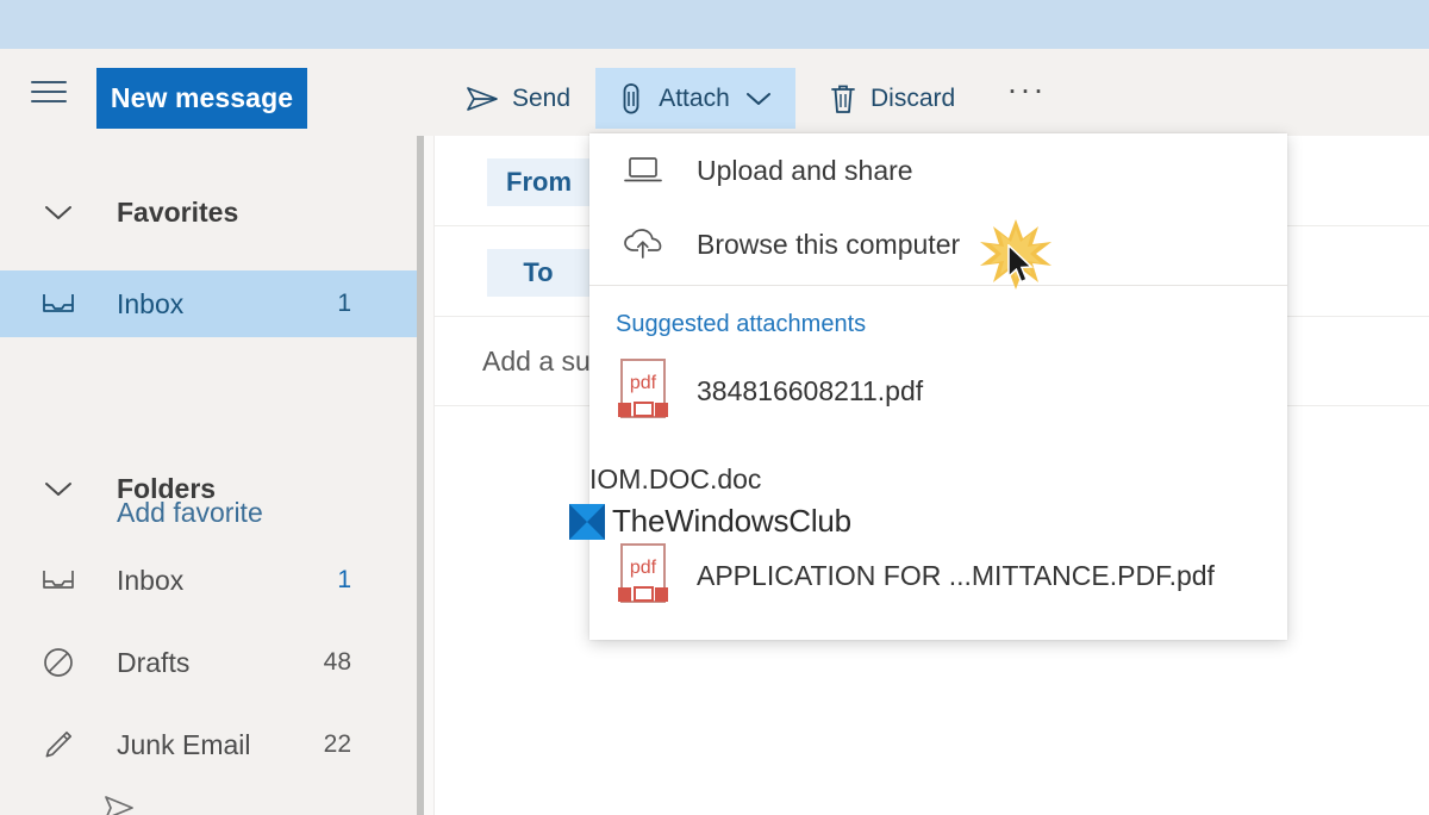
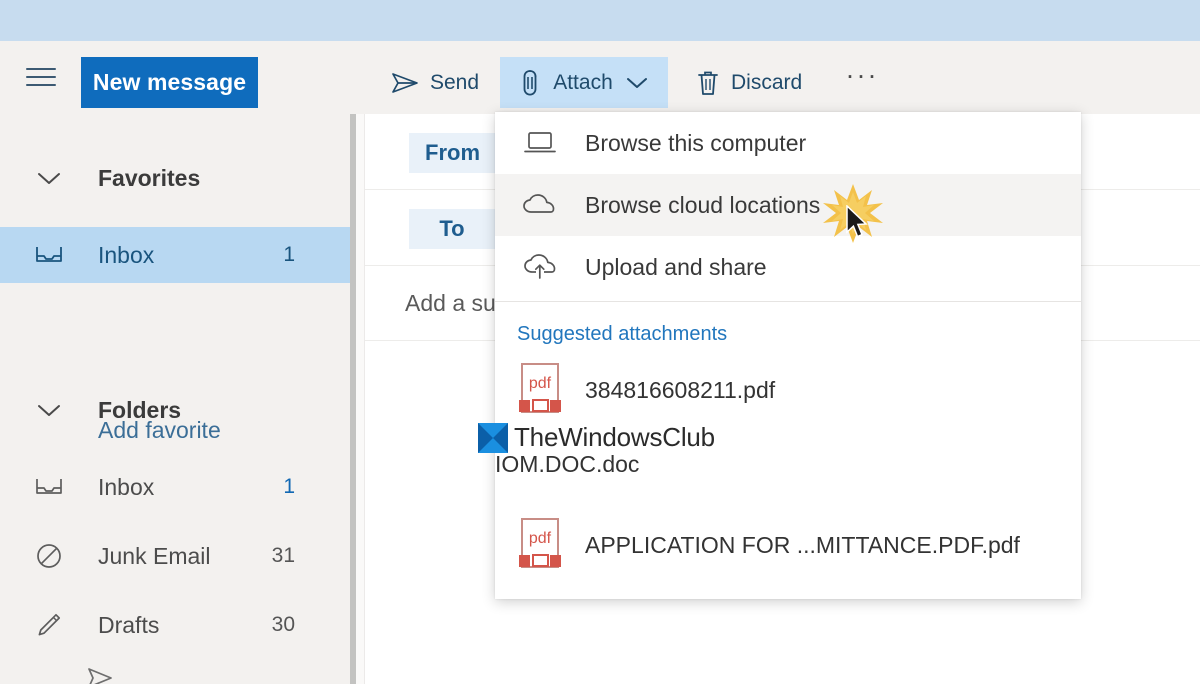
  New message
  Send
  Attach
  Discard
  ···
  Favorites
  Inbox
  1
  Add favorite
  Folders
  Inbox
  1
- Drafts
+ Junk Email
- 48
+ 31
- Junk Email
+ Drafts
- 22
+ 30
  From
  To
- Upload and share
+ Browse this computer
+ Browse cloud locations
- Browse this computer
+ Upload and share
  Suggested attachments
  pdf
  384816608211.pdf
  IOM.DOC.doc
  pdf
  APPLICATION FOR ...MITTANCE.PDF.pdf
  TheWindowsClub
